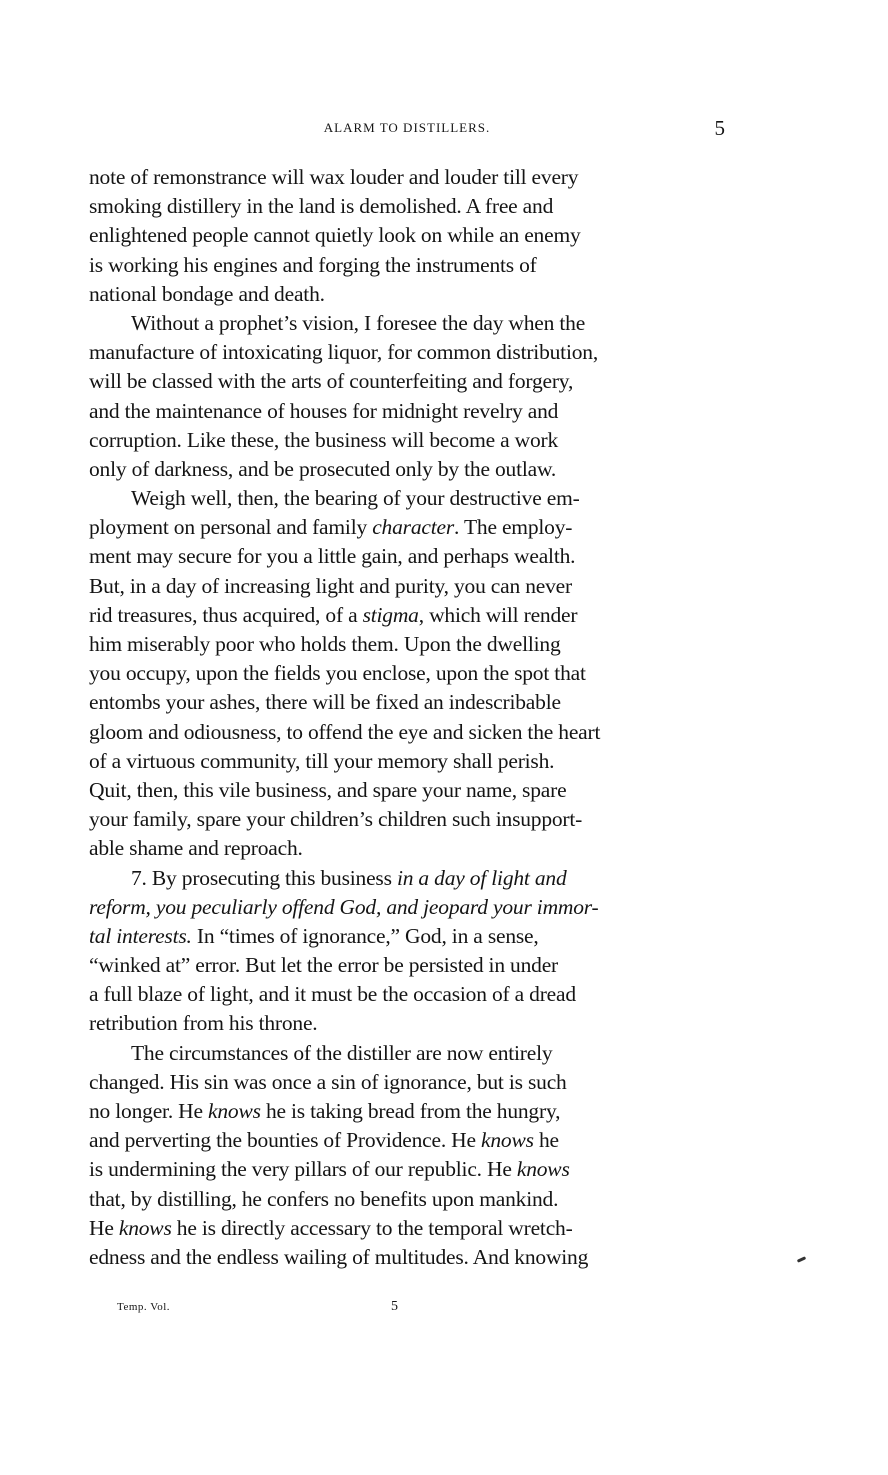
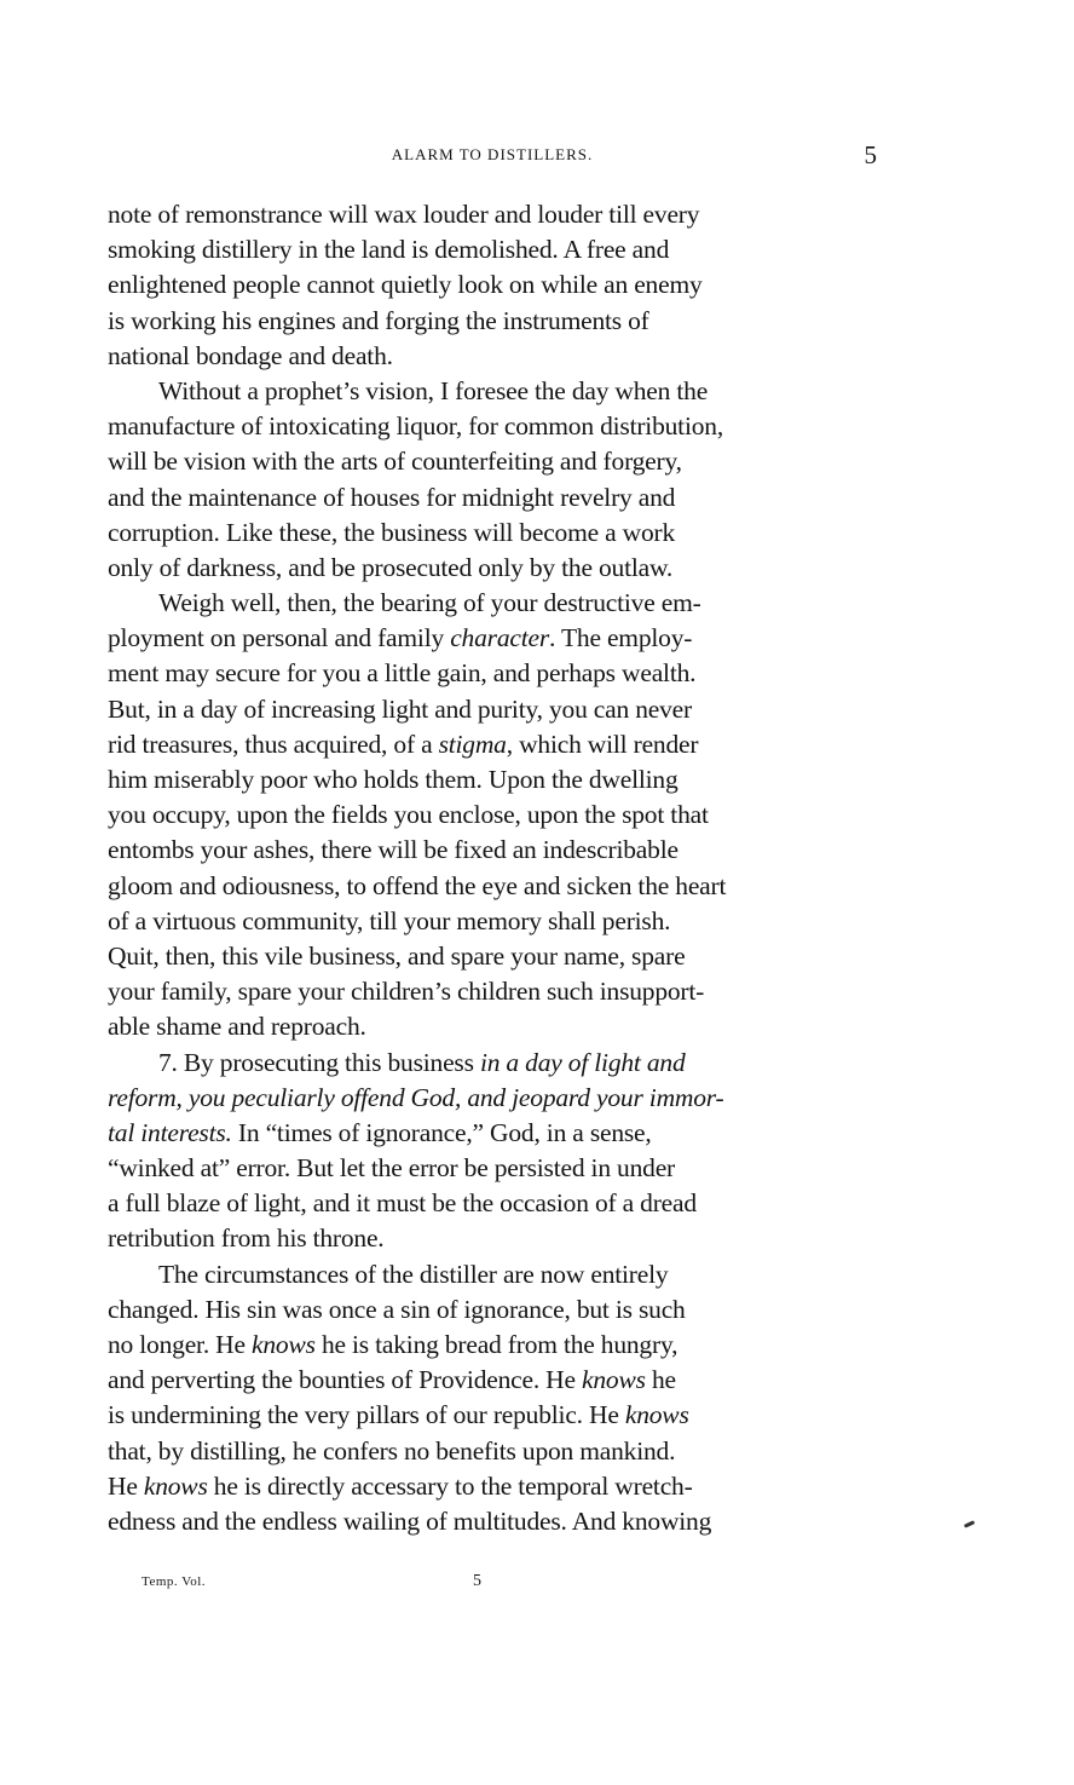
  ALARM TO DISTILLERS.
  5
  note of remonstrance will wax louder and louder till every
  smoking distillery in the land is demolished. A free and
  enlightened people cannot quietly look on while an enemy
  is working his engines and forging the instruments of
  national bondage and death.
  Without a prophet’s vision, I foresee the day when the
  manufacture of intoxicating liquor, for common distribution,
- will be classed with the arts of counterfeiting and forgery,
+ will be vision with the arts of counterfeiting and forgery,
  and the maintenance of houses for midnight revelry and
  corruption. Like these, the business will become a work
  only of darkness, and be prosecuted only by the outlaw.
  Weigh well, then, the bearing of your destructive em-
  ployment on personal and family character. The employ-
  ment may secure for you a little gain, and perhaps wealth.
  But, in a day of increasing light and purity, you can never
  rid treasures, thus acquired, of a stigma, which will render
  him miserably poor who holds them. Upon the dwelling
  you occupy, upon the fields you enclose, upon the spot that
  entombs your ashes, there will be fixed an indescribable
  gloom and odiousness, to offend the eye and sicken the heart
  of a virtuous community, till your memory shall perish.
  Quit, then, this vile business, and spare your name, spare
  your family, spare your children’s children such insupport-
  able shame and reproach.
  7. By prosecuting this business in a day of light and
  reform, you peculiarly offend God, and jeopard your immor-
  tal interests. In “times of ignorance,” God, in a sense,
  “winked at” error. But let the error be persisted in under
  a full blaze of light, and it must be the occasion of a dread
  retribution from his throne.
  The circumstances of the distiller are now entirely
  changed. His sin was once a sin of ignorance, but is such
  no longer. He knows he is taking bread from the hungry,
  and perverting the bounties of Providence. He knows he
  is undermining the very pillars of our republic. He knows
  that, by distilling, he confers no benefits upon mankind.
  He knows he is directly accessary to the temporal wretch-
  edness and the endless wailing of multitudes. And knowing
  Temp. Vol.
  5
